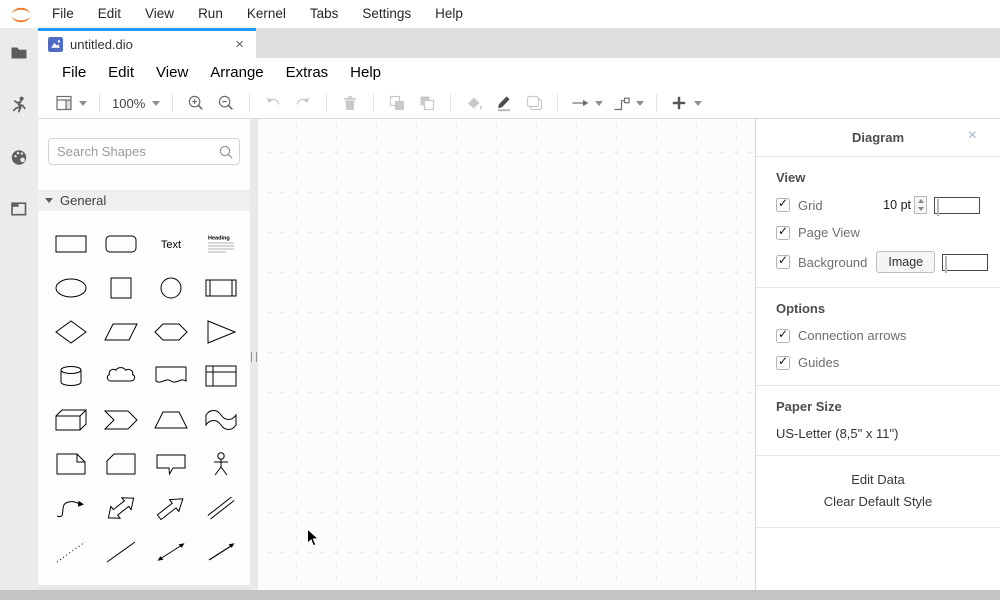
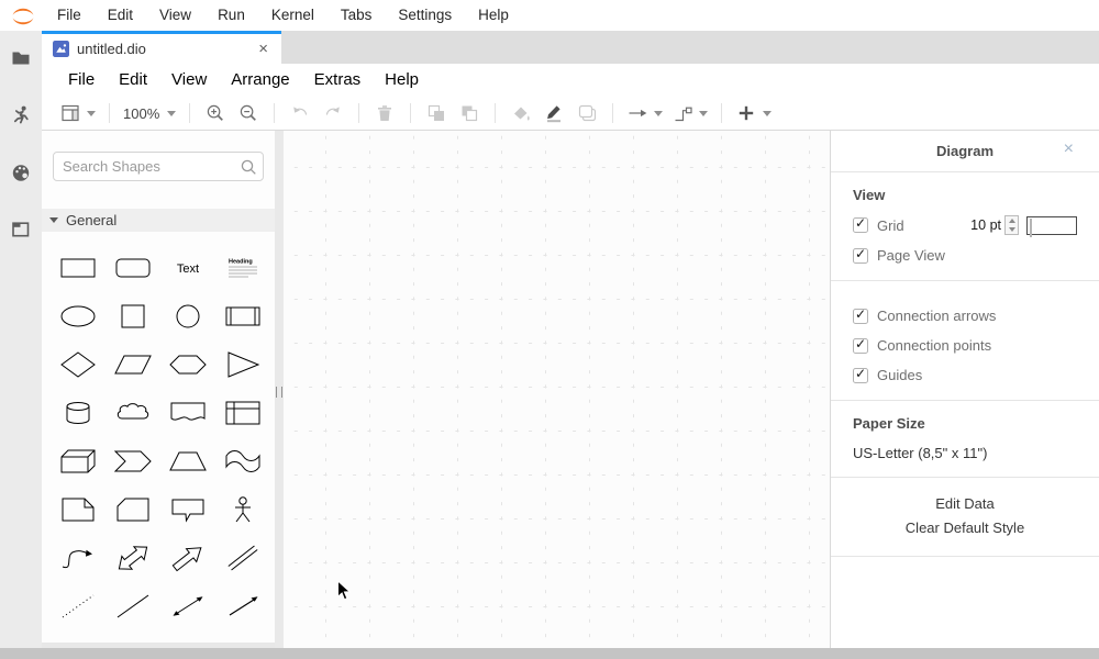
  File
  Edit
  View
  Run
  Kernel
  Tabs
  Settings
  Help
  untitled.dio
  ×
  File
  Edit
  View
  Arrange
  Extras
  Help
  100%
  Search Shapes
  General
  Text
  Diagram
  ×
  View
  Grid
  10 pt
  Page View
- Background
- Image
- Options
  Connection arrows
+ Connection points
  Guides
  Paper Size
  US-Letter (8,5" x 11")
  Edit Data
  Clear Default Style
